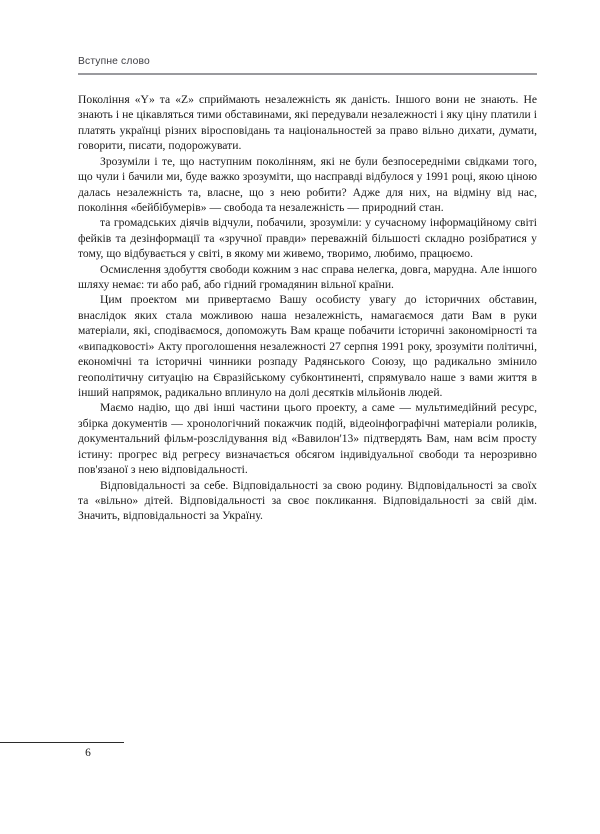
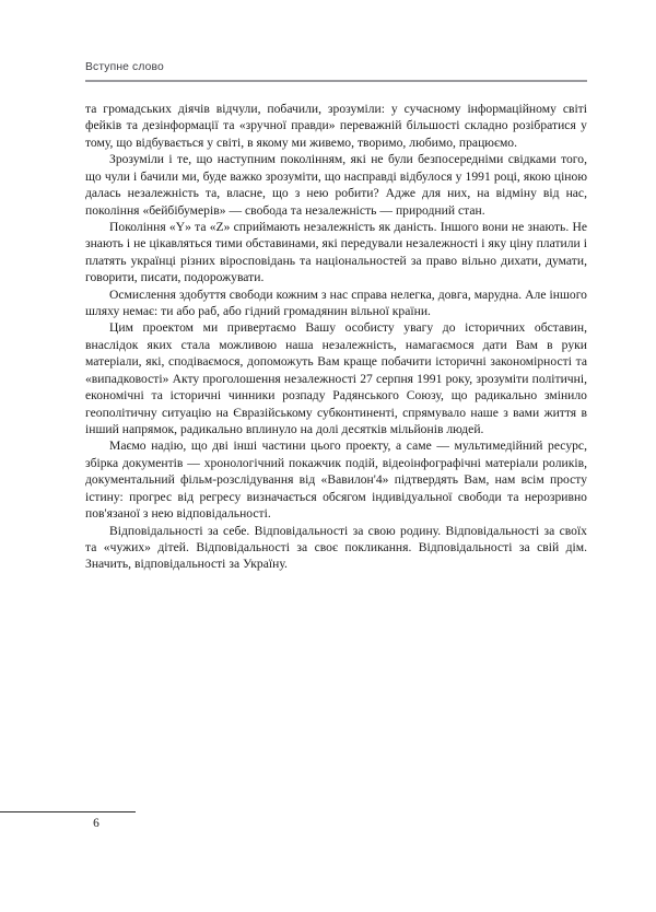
  Вступне слово
- Покоління «Y» та «Z» сприймають незалежність як даність. Іншого вони не знають. Не знають і не цікавляться тими обставинами, які передували незалежності і яку ціну платили і платять українці різних віросповідань та національностей за право вільно дихати, думати, говорити, писати, подорожувати.
+ та громадських діячів відчули, побачили, зрозуміли: у сучасному інформаційному світі фейків та дезінформації та «зручної правди» переважній більшості складно розібратися у тому, що відбувається у світі, в якому ми живемо, творимо, любимо, працюємо.
  Зрозуміли і те, що наступним поколінням, які не були безпосередніми свідками того, що чули і бачили ми, буде важко зрозуміти, що насправді відбулося у 1991 році, якою ціною далась незалежність та, власне, що з нею робити? Адже для них, на відміну від нас, покоління «бейбібумерів» — свобода та незалежність — природний стан.
- та громадських діячів відчули, побачили, зрозуміли: у сучасному інформаційному світі фейків та дезінформації та «зручної правди» переважній більшості складно розібратися у тому, що відбувається у світі, в якому ми живемо, творимо, любимо, працюємо.
+ Покоління «Y» та «Z» сприймають незалежність як даність. Іншого вони не знають. Не знають і не цікавляться тими обставинами, які передували незалежності і яку ціну платили і платять українці різних віросповідань та національностей за право вільно дихати, думати, говорити, писати, подорожувати.
  Осмислення здобуття свободи кожним з нас справа нелегка, довга, марудна. Але іншого шляху немає: ти або раб, або гідний громадянин вільної країни.
  Цим проектом ми привертаємо Вашу особисту увагу до історичних обставин, внаслідок яких стала можливою наша незалежність, намагаємося дати Вам в руки матеріали, які, сподіваємося, допоможуть Вам краще побачити історичні закономірності та «випадковості» Акту проголошення незалежності 27 серпня 1991 року, зрозуміти політичні, економічні та історичні чинники розпаду Радянського Союзу, що радикально змінило геополітичну ситуацію на Євразійському субконтиненті, спрямувало наше з вами життя в інший напрямок, радикально вплинуло на долі десятків мільйонів людей.
- Маємо надію, що дві інші частини цього проекту, а саме — мультимедійний ресурс, збірка документів — хронологічний покажчик подій, відеоінфографічні матеріали роликів, документальний фільм-розслідування від «Вавилон'13» підтвердять Вам, нам всім просту істину: прогрес від регресу визначається обсягом індивідуальної свободи та нерозривно пов'язаної з нею відповідальності.
+ Маємо надію, що дві інші частини цього проекту, а саме — мультимедійний ресурс, збірка документів — хронологічний покажчик подій, відеоінфографічні матеріали роликів, документальний фільм-розслідування від «Вавилон'4» підтвердять Вам, нам всім просту істину: прогрес від регресу визначається обсягом індивідуальної свободи та нерозривно пов'язаної з нею відповідальності.
- Відповідальності за себе. Відповідальності за свою родину. Відповідальності за своїх та «вільно» дітей. Відповідальності за своє покликання. Відповідальності за свій дім. Значить, відповідальності за Україну.
+ Відповідальності за себе. Відповідальності за свою родину. Відповідальності за своїх та «чужих» дітей. Відповідальності за своє покликання. Відповідальності за свій дім. Значить, відповідальності за Україну.
  6
